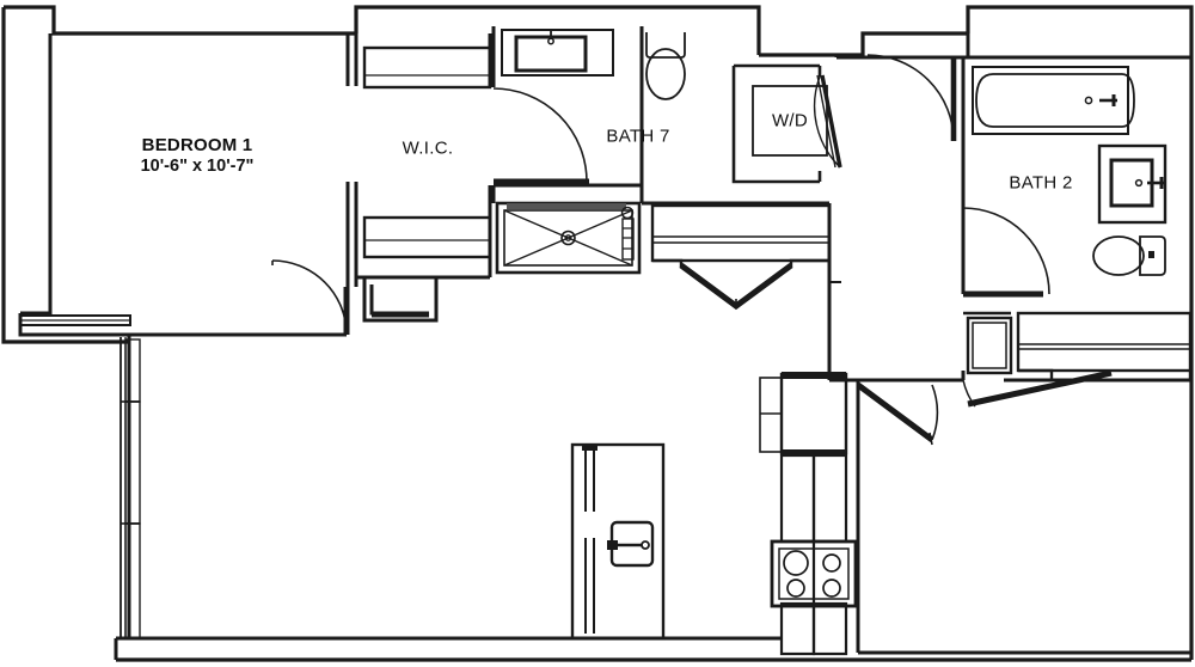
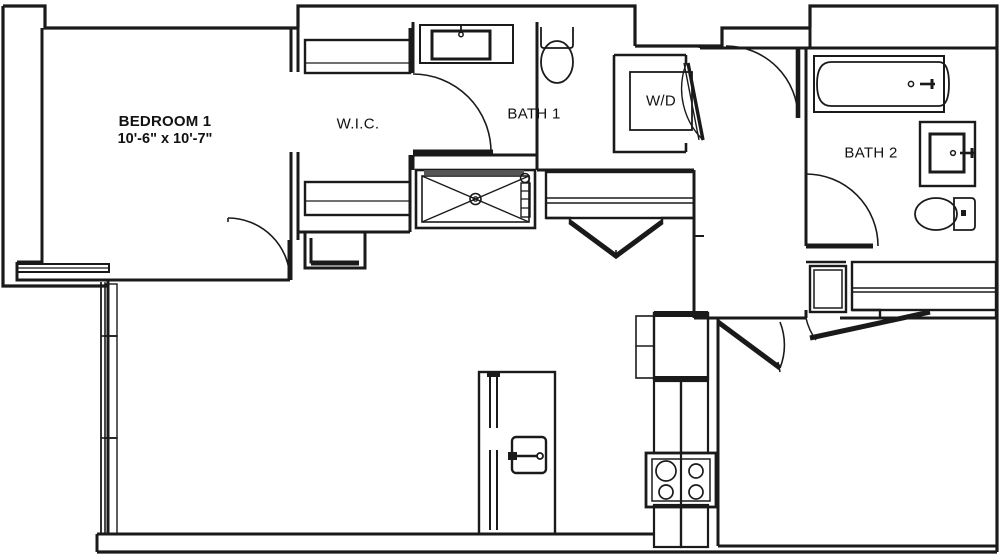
  BEDROOM 1
  10'-6" x 10'-7"
  W.I.C.
- BATH 7
+ BATH 1
  W/D
  BATH 2
